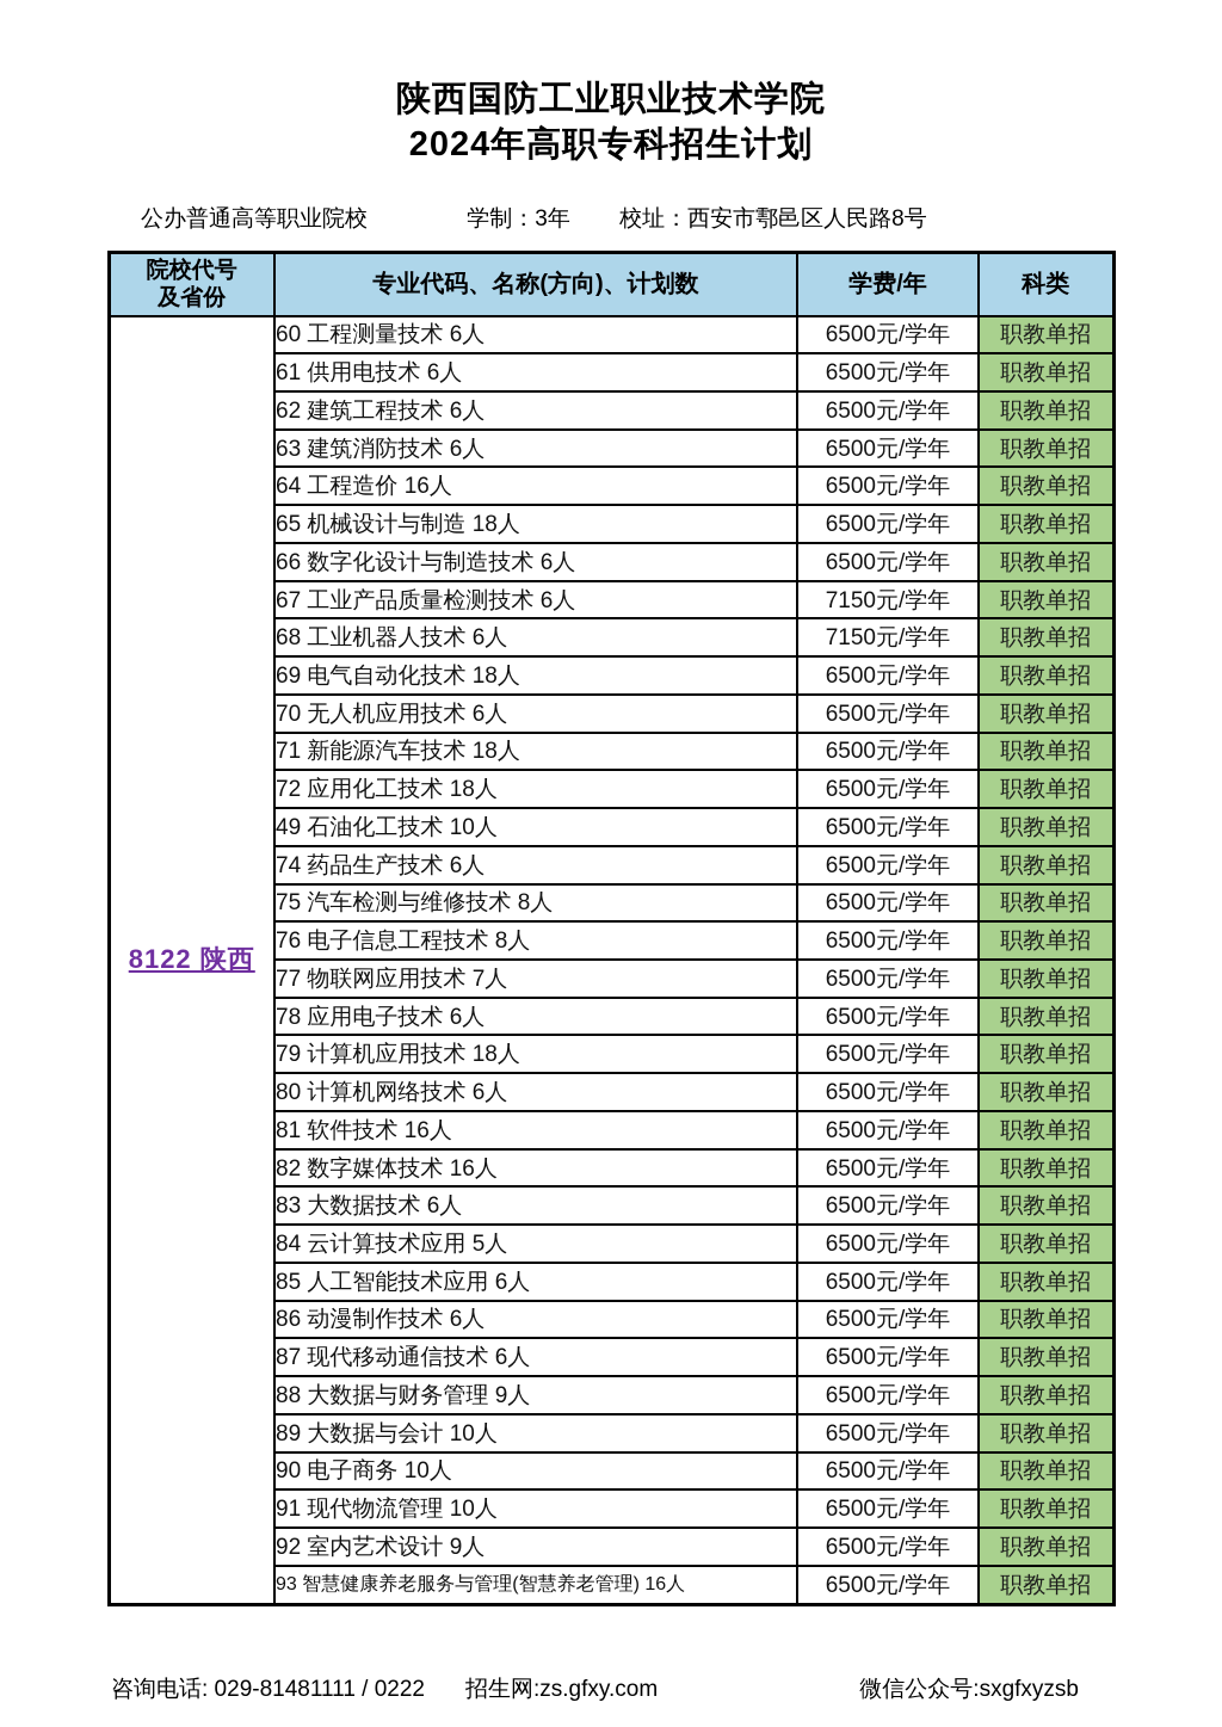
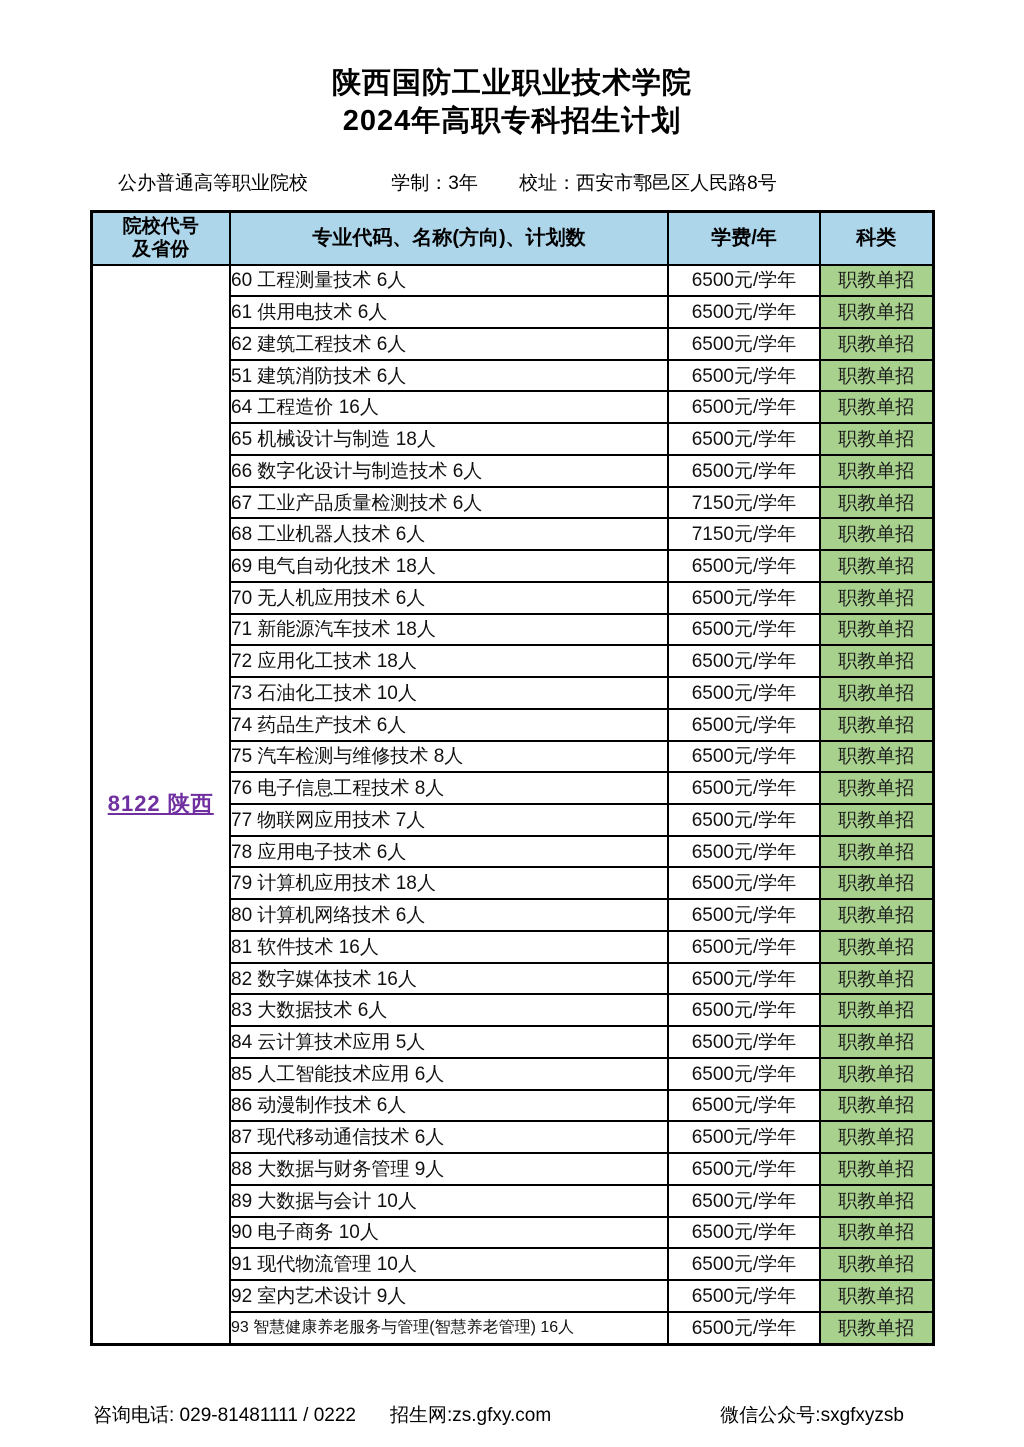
  陕西国防工业职业技术学院
  2024年高职专科招生计划
  公办普通高等职业院校 学制：3年 校址：西安市鄠邑区人民路8号
  院校代号 及省份	专业代码、名称(方向)、计划数	学费/年	科类
  8122 陕西	60 工程测量技术 6人	6500元/学年	职教单招
  61 供用电技术 6人	6500元/学年	职教单招
  62 建筑工程技术 6人	6500元/学年	职教单招
- 63 建筑消防技术 6人	6500元/学年	职教单招
+ 51 建筑消防技术 6人	6500元/学年	职教单招
  64 工程造价 16人	6500元/学年	职教单招
  65 机械设计与制造 18人	6500元/学年	职教单招
  66 数字化设计与制造技术 6人	6500元/学年	职教单招
  67 工业产品质量检测技术 6人	7150元/学年	职教单招
  68 工业机器人技术 6人	7150元/学年	职教单招
  69 电气自动化技术 18人	6500元/学年	职教单招
  70 无人机应用技术 6人	6500元/学年	职教单招
  71 新能源汽车技术 18人	6500元/学年	职教单招
  72 应用化工技术 18人	6500元/学年	职教单招
- 49 石油化工技术 10人	6500元/学年	职教单招
+ 73 石油化工技术 10人	6500元/学年	职教单招
  74 药品生产技术 6人	6500元/学年	职教单招
  75 汽车检测与维修技术 8人	6500元/学年	职教单招
  76 电子信息工程技术 8人	6500元/学年	职教单招
  77 物联网应用技术 7人	6500元/学年	职教单招
  78 应用电子技术 6人	6500元/学年	职教单招
  79 计算机应用技术 18人	6500元/学年	职教单招
  80 计算机网络技术 6人	6500元/学年	职教单招
  81 软件技术 16人	6500元/学年	职教单招
  82 数字媒体技术 16人	6500元/学年	职教单招
  83 大数据技术 6人	6500元/学年	职教单招
  84 云计算技术应用 5人	6500元/学年	职教单招
  85 人工智能技术应用 6人	6500元/学年	职教单招
  86 动漫制作技术 6人	6500元/学年	职教单招
  87 现代移动通信技术 6人	6500元/学年	职教单招
  88 大数据与财务管理 9人	6500元/学年	职教单招
  89 大数据与会计 10人	6500元/学年	职教单招
  90 电子商务 10人	6500元/学年	职教单招
  91 现代物流管理 10人	6500元/学年	职教单招
  92 室内艺术设计 9人	6500元/学年	职教单招
  93 智慧健康养老服务与管理(智慧养老管理) 16人	6500元/学年	职教单招
  咨询电话: 029-81481111 / 0222
  招生网:zs.gfxy.com
  微信公众号:sxgfxyzsb
